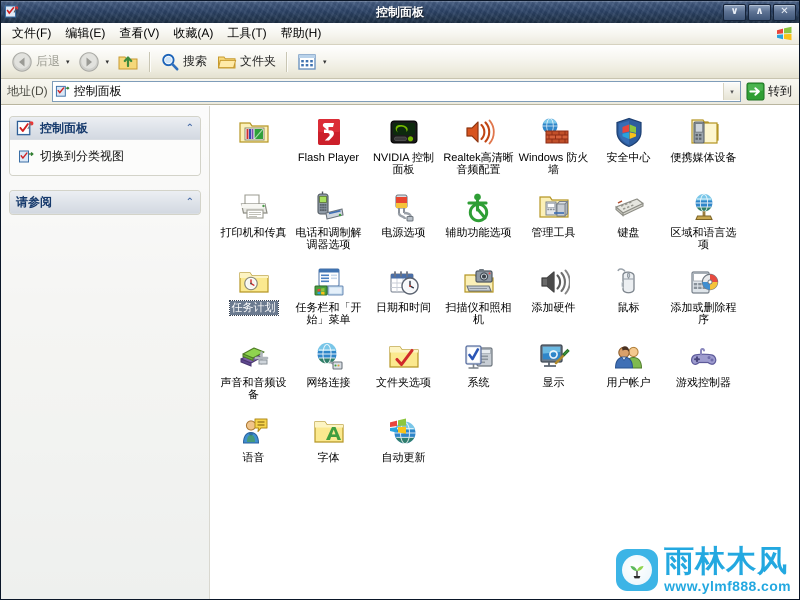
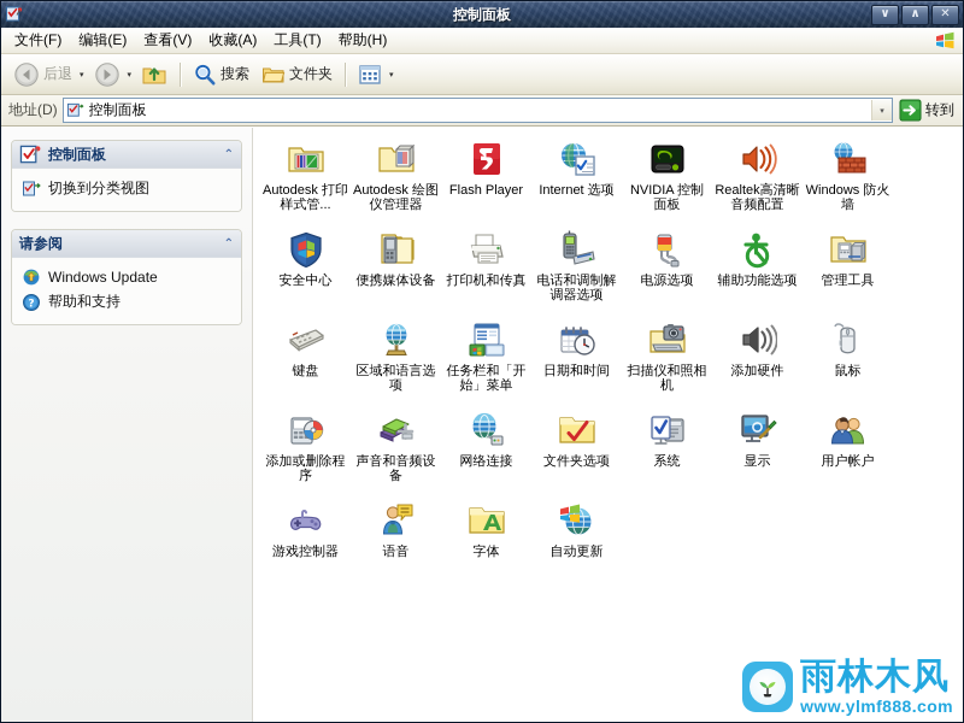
  控制面板
  ∨
  ∧
  ✕
  文件(F)
  编辑(E)
  查看(V)
  收藏(A)
  工具(T)
  帮助(H)
  后退
  搜索
  文件夹
  地址(D)
  控制面板
  转到
  控制面板
  ⌃
  切换到分类视图
  请参阅
  ⌃
+ Windows Update
+ ?
+ 帮助和支持
+ Autodesk 打印样式管...
+ Autodesk 绘图仪管理器
  Flash Player
+ Internet 选项
  NVIDIA 控制面板
  Realtek高清晰音频配置
  Windows 防火墙
  安全中心
  便携媒体设备
  打印机和传真
  电话和调制解调器选项
  电源选项
  辅助功能选项
  管理工具
  键盘
  区域和语言选项
- 任务计划
  任务栏和「开始」菜单
  日期和时间
  扫描仪和照相机
  添加硬件
  鼠标
  添加或删除程序
  声音和音频设备
  网络连接
  文件夹选项
  系统
  显示
  用户帐户
  游戏控制器
  语音
  字体
  自动更新
  雨林木风
  www.ylmf888.com
